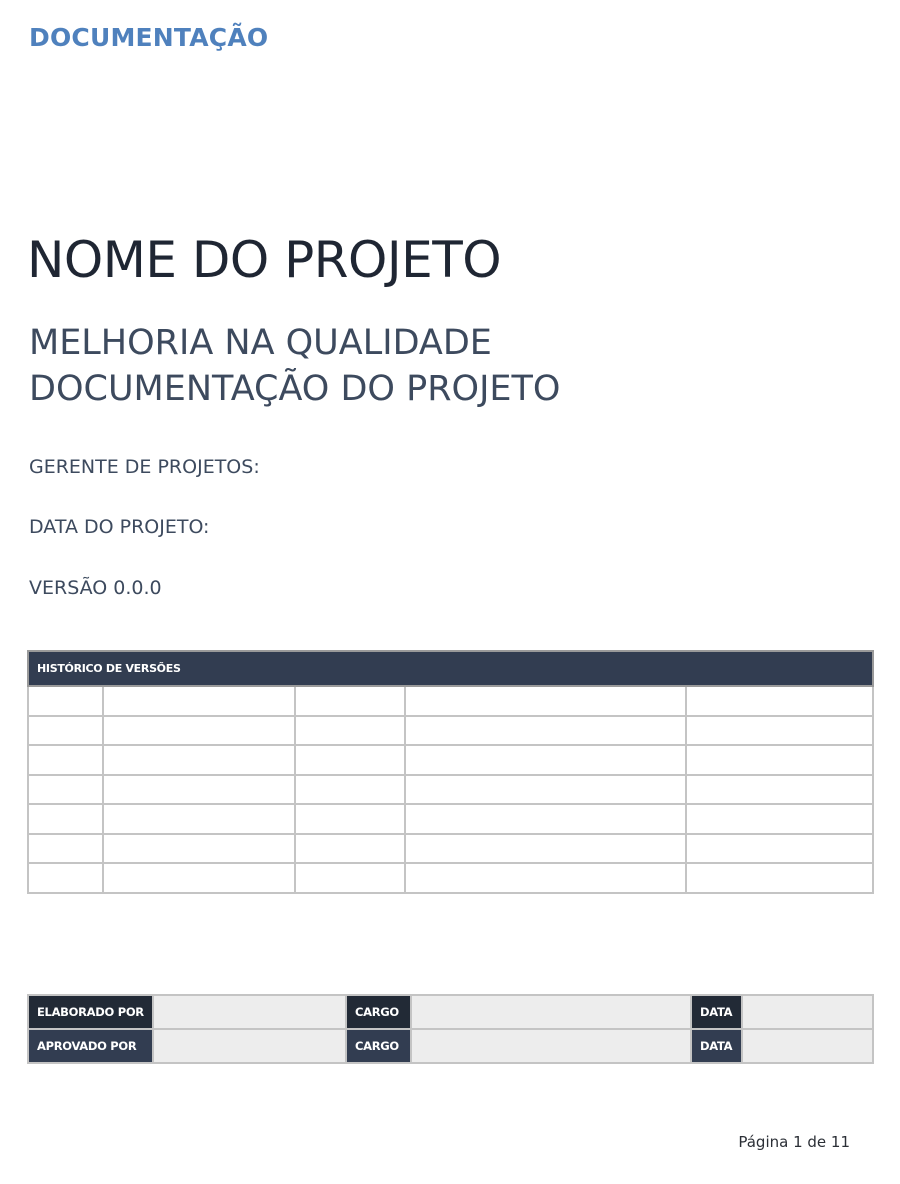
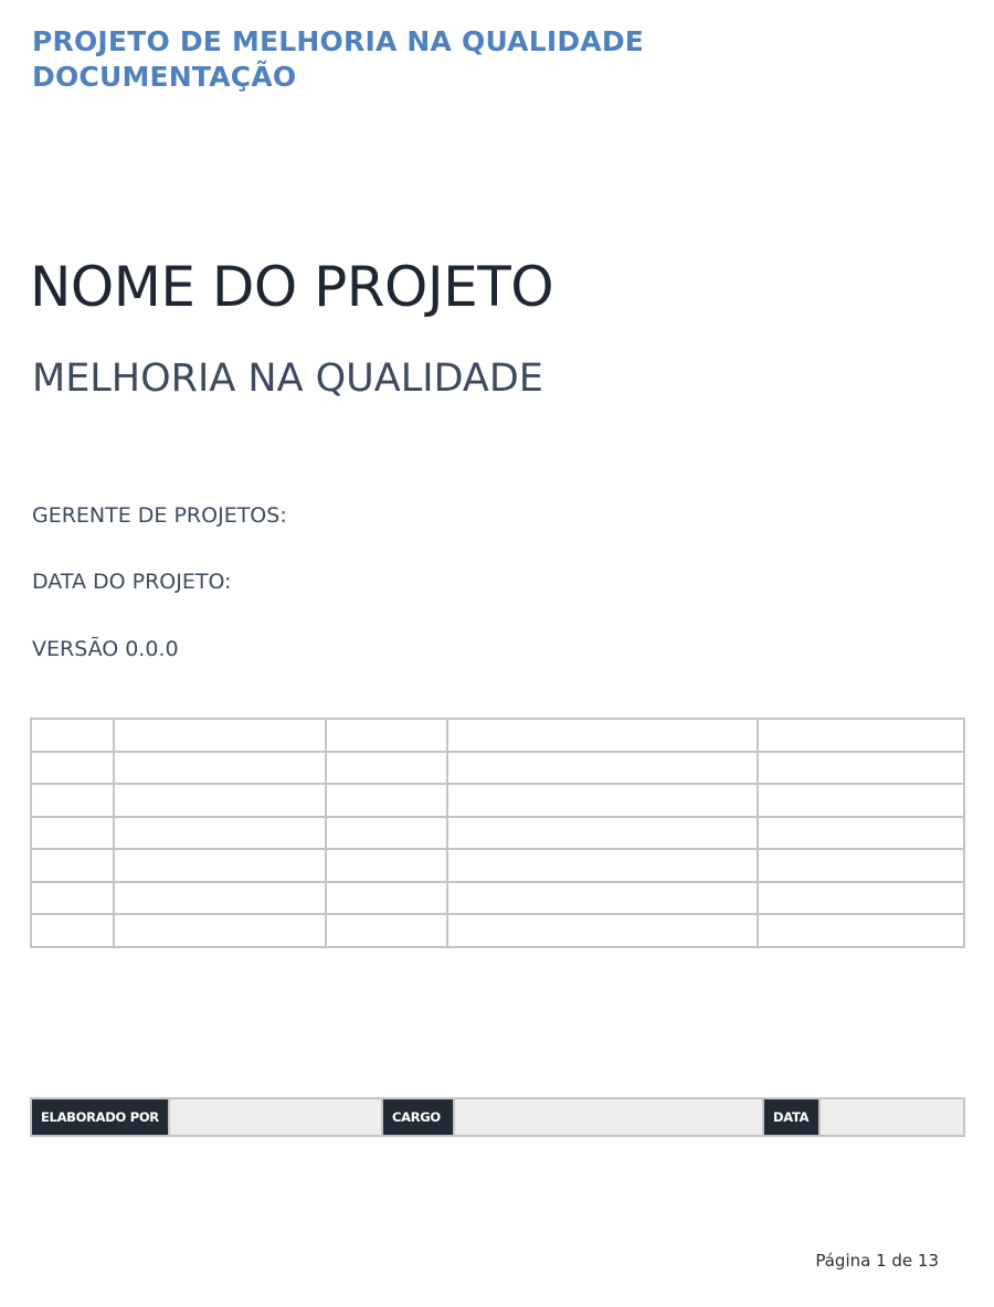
+ PROJETO DE MELHORIA NA QUALIDADE
  DOCUMENTAÇÃO
  NOME DO PROJETO
  MELHORIA NA QUALIDADE
- DOCUMENTAÇÃO DO PROJETO
  GERENTE DE PROJETOS:
  DATA DO PROJETO:
  VERSÃO 0.0.0
- HISTÓRICO DE VERSÕES
  ELABORADO POR		CARGO		DATA
- APROVADO POR		CARGO		DATA
- Página 1 de 11
+ Página 1 de 13
